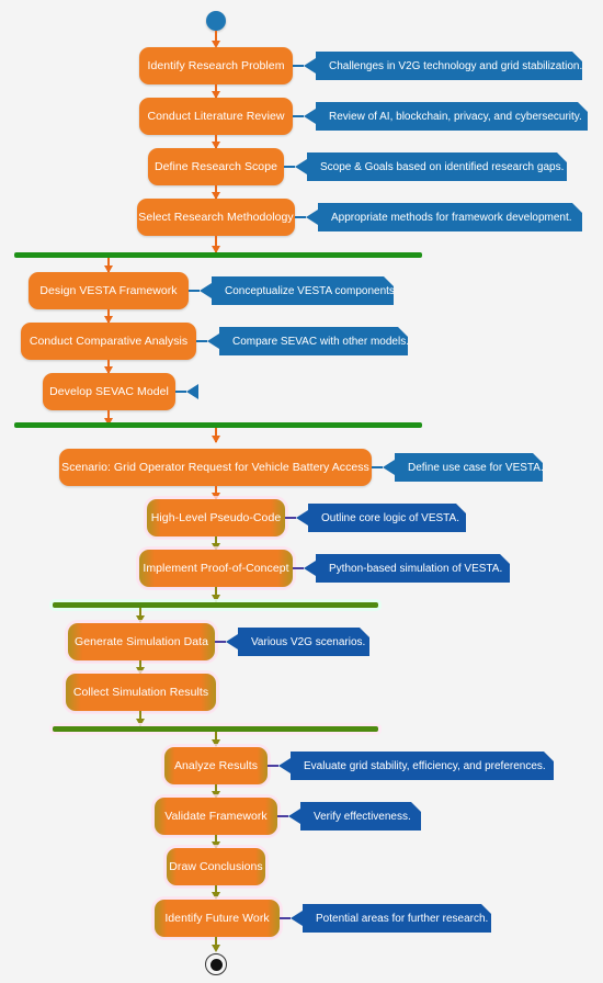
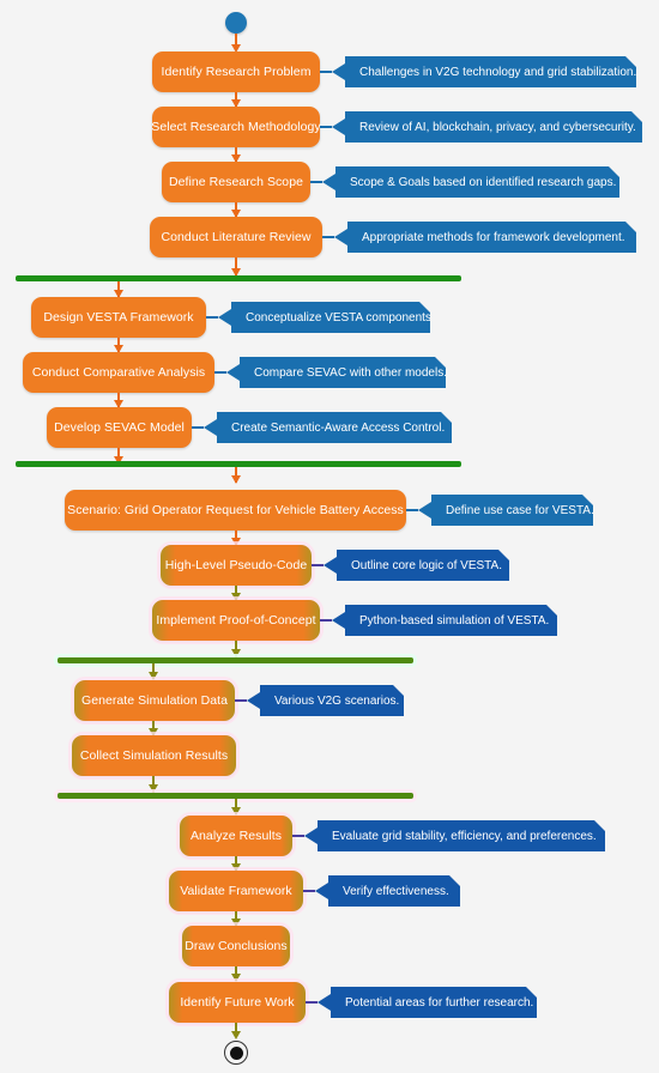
  Identify Research Problem
  Challenges in V2G technology and grid stabilization.
- Conduct Literature Review
+ Select Research Methodology
  Review of AI, blockchain, privacy, and cybersecurity.
  Define Research Scope
  Scope & Goals based on identified research gaps.
- Select Research Methodology
+ Conduct Literature Review
  Appropriate methods for framework development.
  Design VESTA Framework
  Conceptualize VESTA components
  Conduct Comparative Analysis
  Compare SEVAC with other models.
  Develop SEVAC Model
+ Create Semantic-Aware Access Control.
  Scenario: Grid Operator Request for Vehicle Battery Access
  Define use case for VESTA.
  High-Level Pseudo-Code
  Outline core logic of VESTA.
  Implement Proof-of-Concept
  Python-based simulation of VESTA.
  Generate Simulation Data
  Various V2G scenarios.
  Collect Simulation Results
  Analyze Results
  Evaluate grid stability, efficiency, and preferences.
  Validate Framework
  Verify effectiveness.
  Draw Conclusions
  Identify Future Work
  Potential areas for further research.
